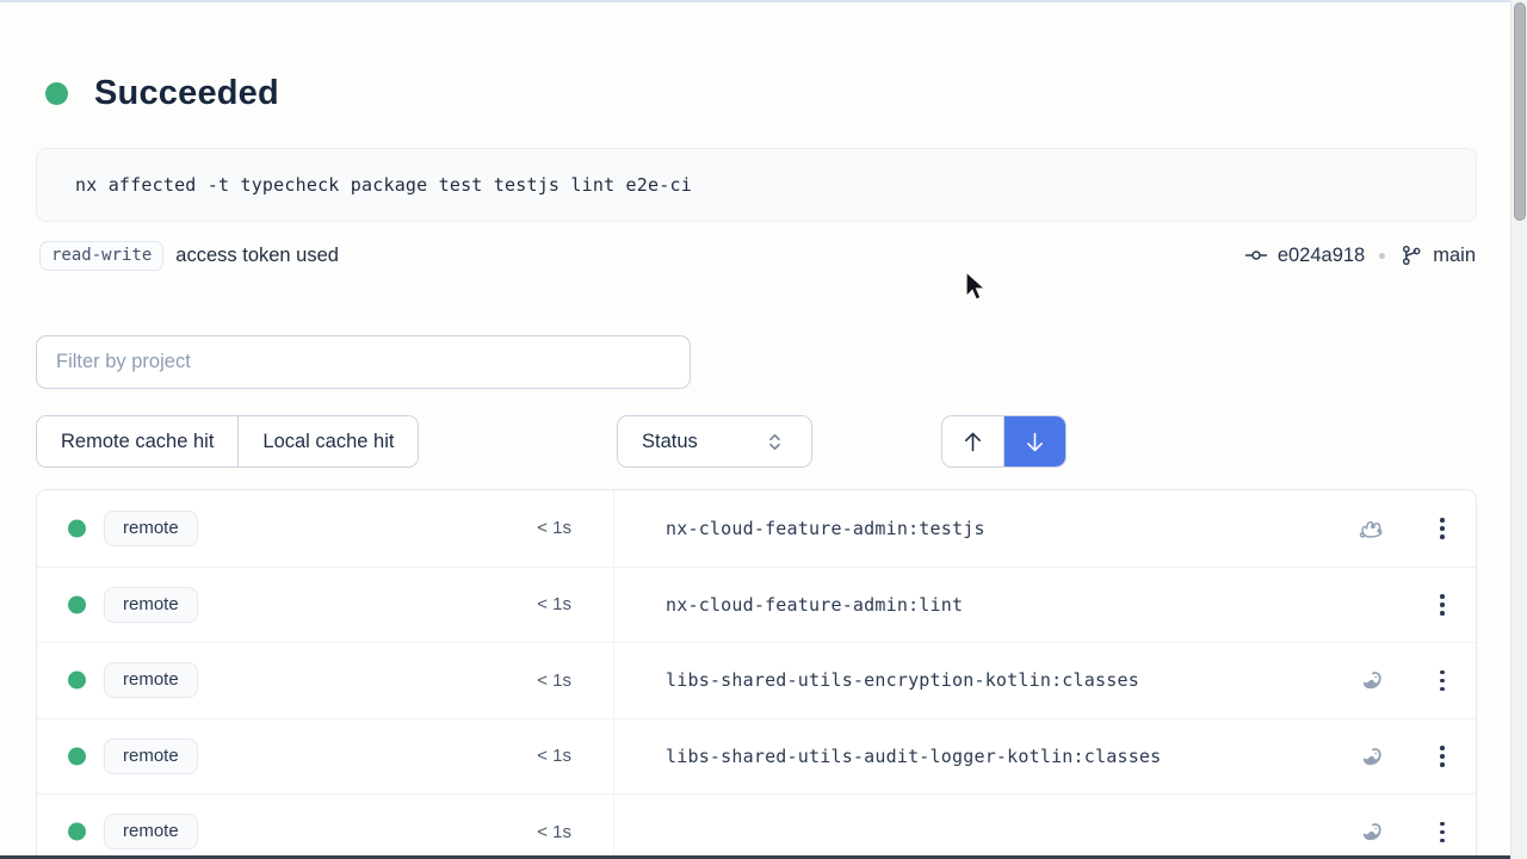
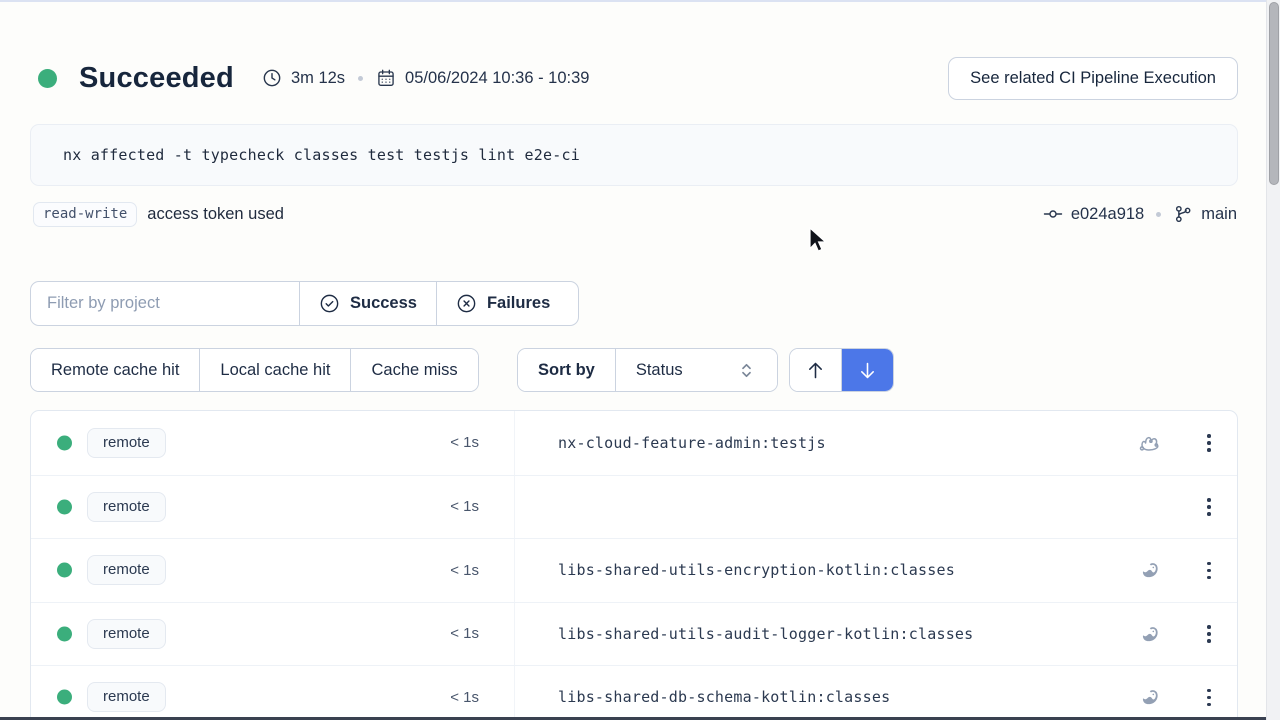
  Succeeded
+ 3m 12s
+ 05/06/2024 10:36 - 10:39
+ See related CI Pipeline Execution
- nx affected -t typecheck package test testjs lint e2e-ci
+ nx affected -t typecheck classes test testjs lint e2e-ci
  read-write
  access token used
  e024a918
  main
  Filter by project
+ Success
+ Failures
  Remote cache hit
  Local cache hit
+ Cache miss
+ Sort by
  Status
  remote
  < 1s
  nx-cloud-feature-admin:testjs
  remote
  < 1s
- nx-cloud-feature-admin:lint
  remote
  < 1s
  libs-shared-utils-encryption-kotlin:classes
  remote
  < 1s
  libs-shared-utils-audit-logger-kotlin:classes
  remote
  < 1s
+ libs-shared-db-schema-kotlin:classes
